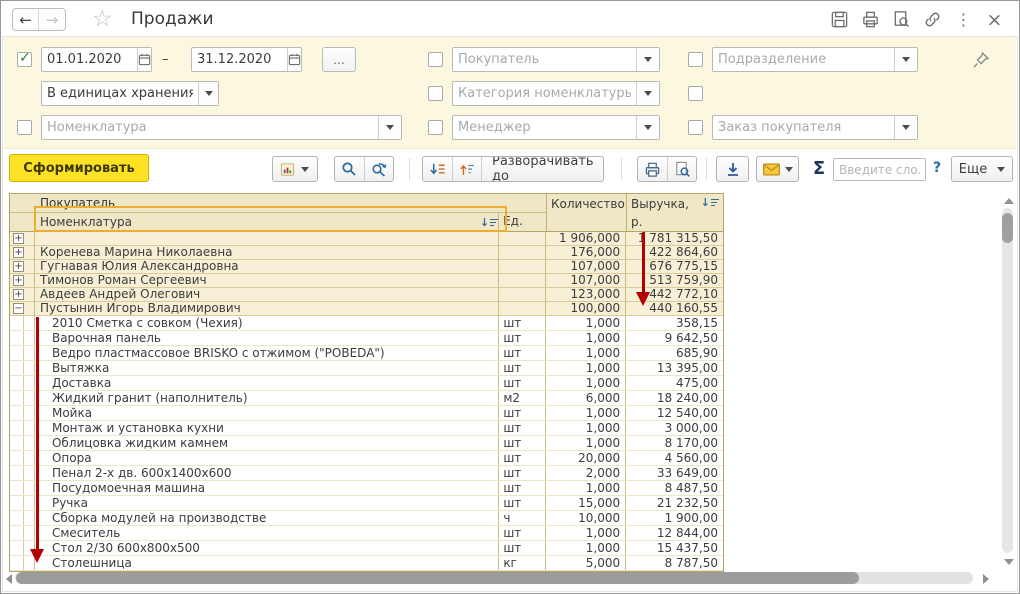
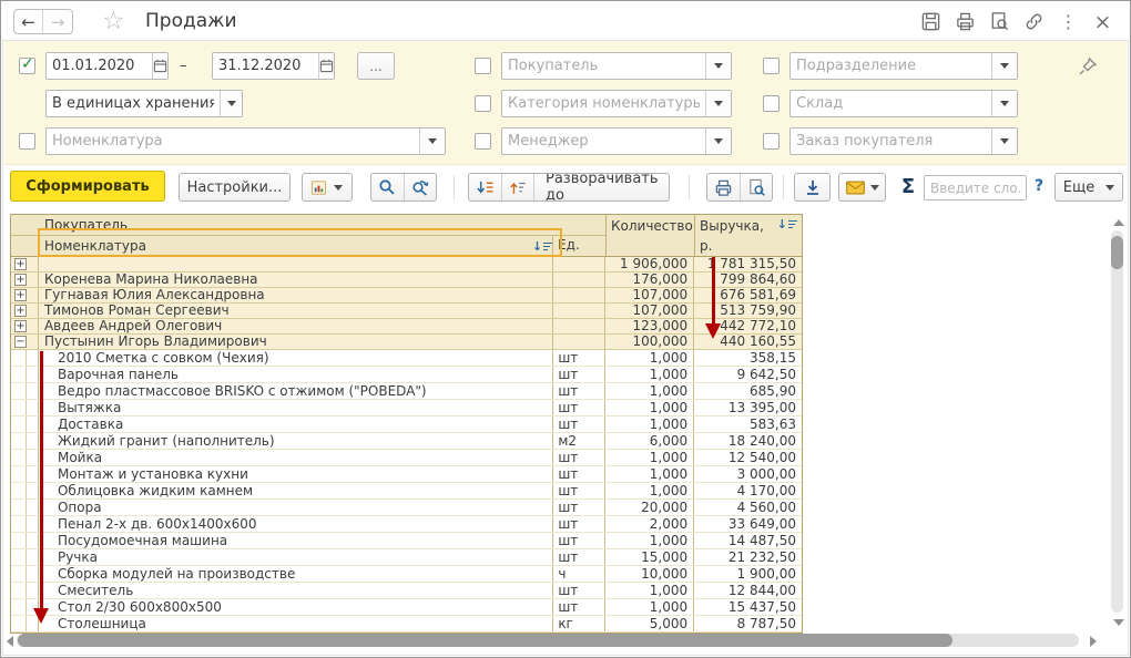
  ←
  →
  ☆
  Продажи
  ⋮
  ×
  ✓
  01.01.2020
  –
  31.12.2020
  ...
  В единицах хранения
  Номенклатура
  Покупатель
  Категория номенклатуры
  Менеджер
  Подразделение
+ Склад
  Заказ покупателя
  Сформировать
+ Настройки...
  Разворачивать до
  Σ
  Введите сло.
  ?
  Еще
  Покупатель
  Номенклатура
  ↓
  Ед.
  Количество
  Выручка, р.
  ↓
  +
  1 906,000
  781 315,50
  +
  Коренева Марина Николаевна
  176,000
- 422 864,60
+ 799 864,60
  +
  Гугнавая Юлия Александровна
  107,000
- 676 775,15
+ 676 581,69
  +
  Тимонов Роман Сергеевич
  107,000
  513 759,90
  +
  Авдеев Андрей Олегович
  123,000
  442 772,10
  −
  Пустынин Игорь Владимирович
  100,000
  440 160,55
  2010 Сметка с совком (Чехия)
  шт
  1,000
  358,15
  Варочная панель
  шт
  1,000
  9 642,50
  Ведро пластмассовое BRISKO с отжимом ("POBEDA")
  шт
  1,000
  685,90
  Вытяжка
  шт
  1,000
  13 395,00
  Доставка
  шт
  1,000
- 475,00
+ 583,63
  Жидкий гранит (наполнитель)
  м2
  6,000
  18 240,00
  Мойка
  шт
  1,000
  12 540,00
  Монтаж и установка кухни
  шт
  1,000
  3 000,00
  Облицовка жидким камнем
  шт
  1,000
- 8 170,00
+ 4 170,00
  Опора
  шт
  20,000
  4 560,00
  Пенал 2-х дв. 600х1400х600
  шт
  2,000
  33 649,00
  Посудомоечная машина
  шт
  1,000
- 8 487,50
+ 14 487,50
  Ручка
  шт
  15,000
  21 232,50
  Сборка модулей на производстве
  ч
  10,000
  1 900,00
  Смеситель
  шт
  1,000
  12 844,00
  Стол 2/30 600х800х500
  шт
  1,000
  15 437,50
  Столешница
  кг
  5,000
  8 787,50
